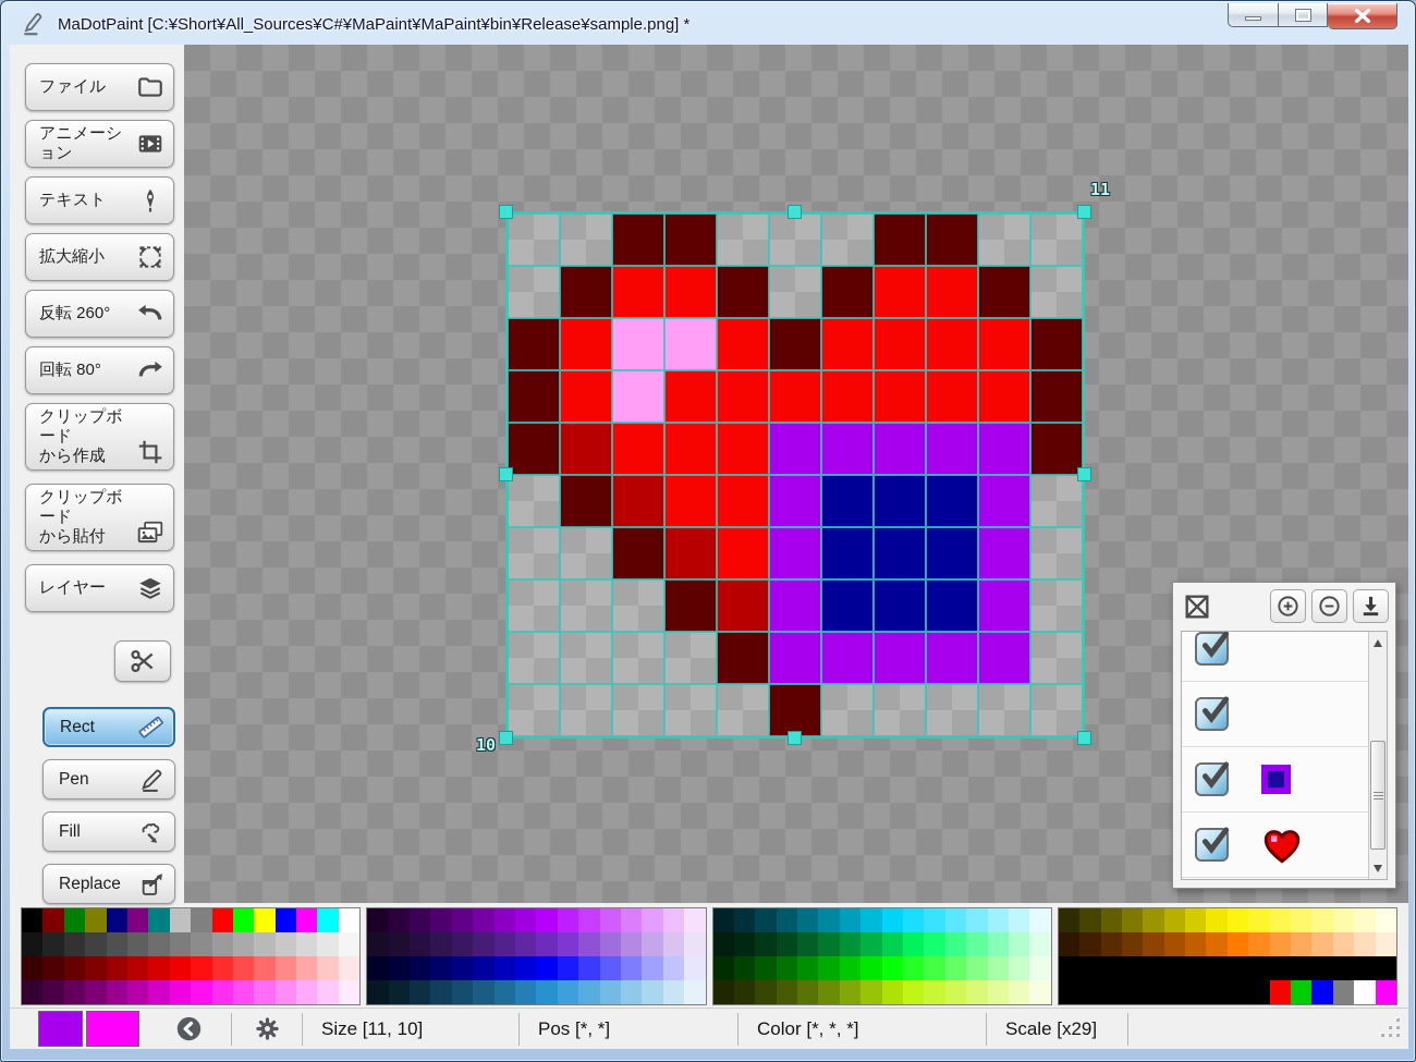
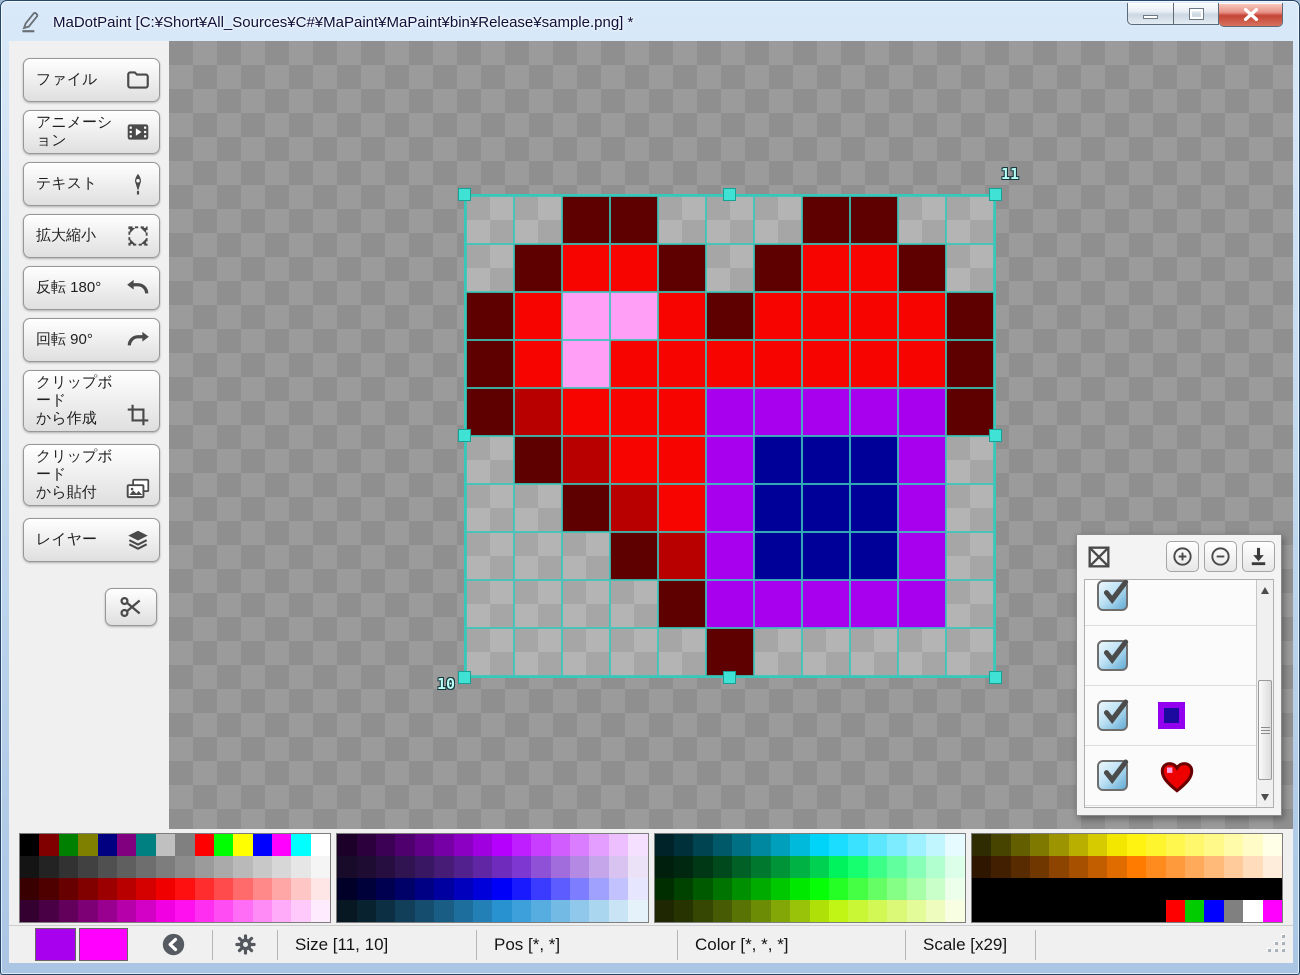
  MaDotPaint [C:¥Short¥All_Sources¥C#¥MaPaint¥MaPaint¥bin¥Release¥sample.png] *
  ファイル
  アニメーション
  テキスト
  拡大縮小
- 反転 260°
+ 反転 180°
- 回転 80°
+ 回転 90°
  クリップボード
  から作成
  クリップボード
  から貼付
  レイヤー
- Rect
- Pen
- Fill
- Replace
  11
  10
  Size [11, 10]
  Pos [*, *]
  Color [*, *, *]
  Scale [x29]
